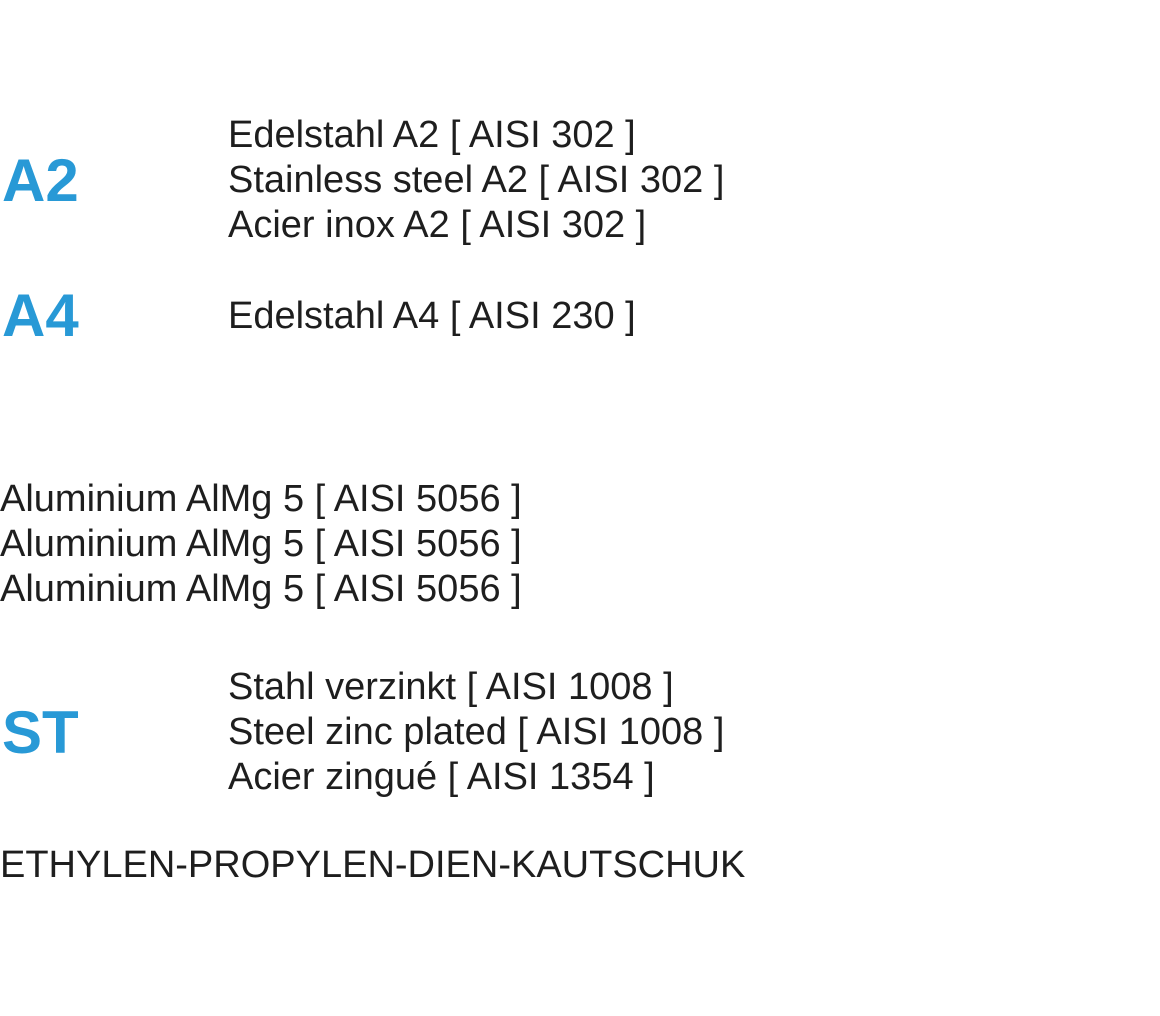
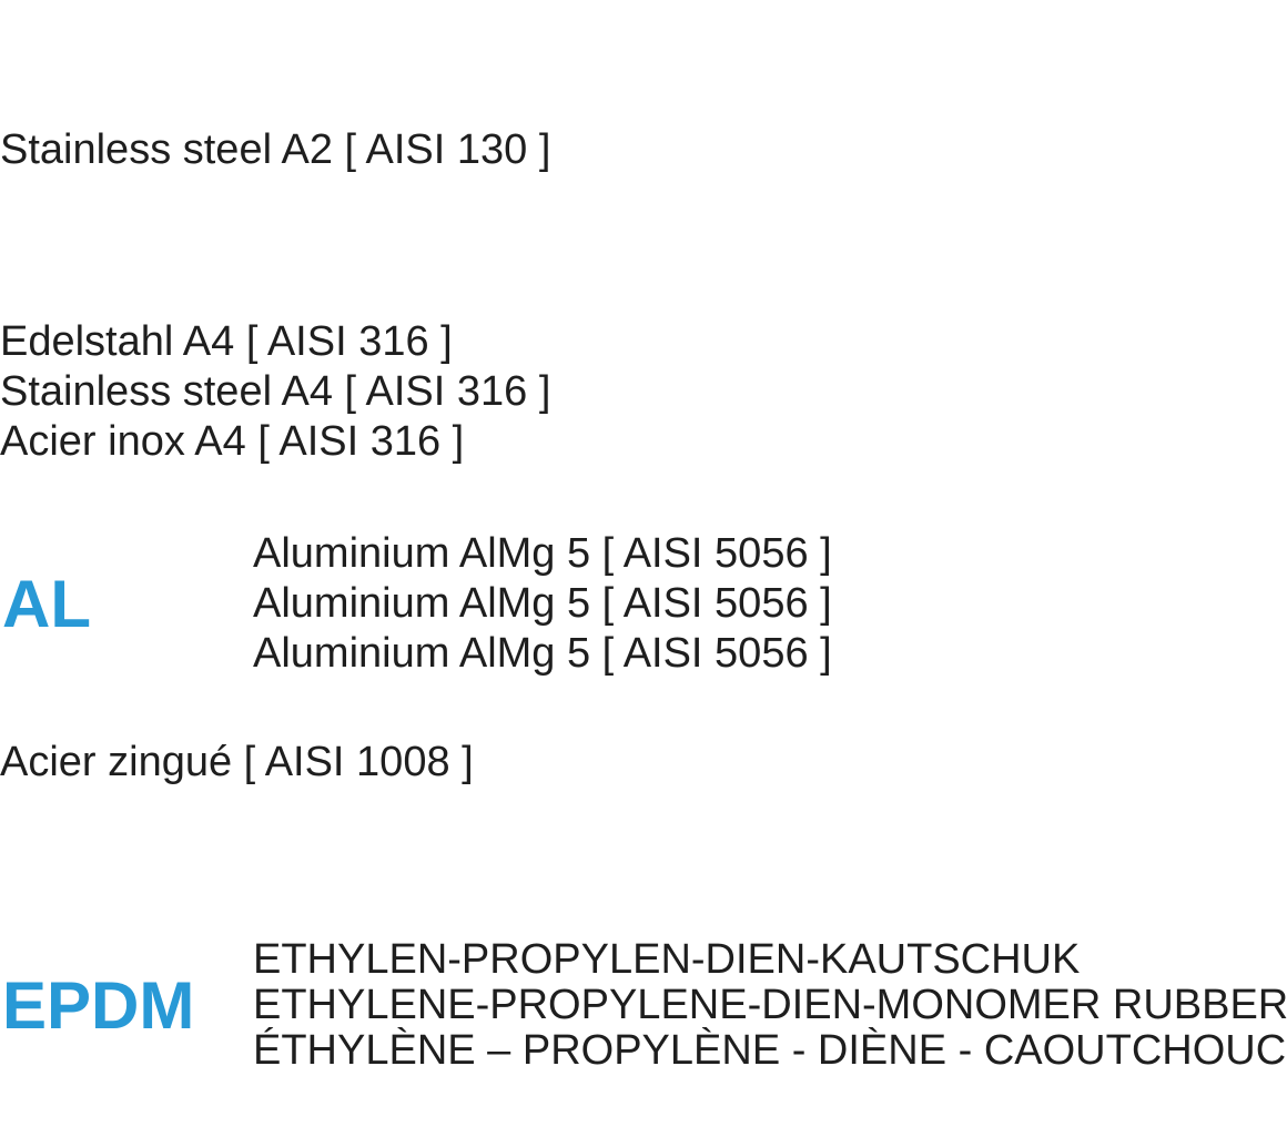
- A2
- Edelstahl A2 [ AISI 302 ]
- Stainless steel A2 [ AISI 302 ]
+ Stainless steel A2 [ AISI 130 ]
- Acier inox A2 [ AISI 302 ]
- A4
- Edelstahl A4 [ AISI 230 ]
+ Edelstahl A4 [ AISI 316 ]
+ Stainless steel A4 [ AISI 316 ]
+ Acier inox A4 [ AISI 316 ]
+ AL
  Aluminium AlMg 5 [ AISI 5056 ]
  Aluminium AlMg 5 [ AISI 5056 ]
  Aluminium AlMg 5 [ AISI 5056 ]
- ST
- Stahl verzinkt [ AISI 1008 ]
- Steel zinc plated [ AISI 1008 ]
- Acier zingué [ AISI 1354 ]
+ Acier zingué [ AISI 1008 ]
+ EPDM
  ETHYLEN-PROPYLEN-DIEN-KAUTSCHUK
+ ETHYLENE-PROPYLENE-DIEN-MONOMER RUBBER
+ ÉTHYLÈNE – PROPYLÈNE - DIÈNE - CAOUTCHOUC
